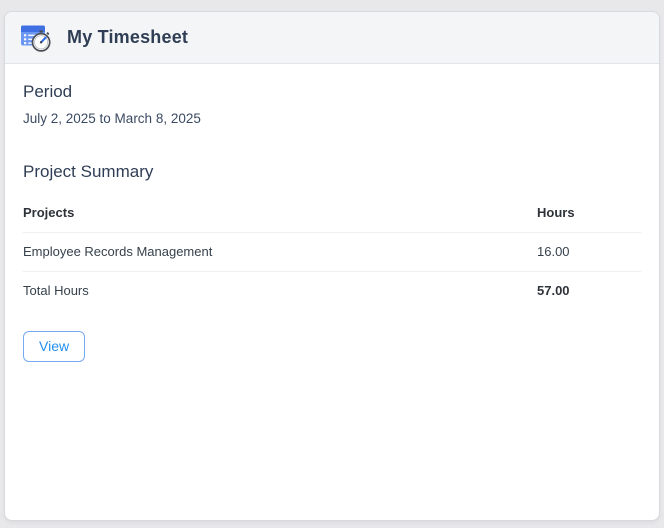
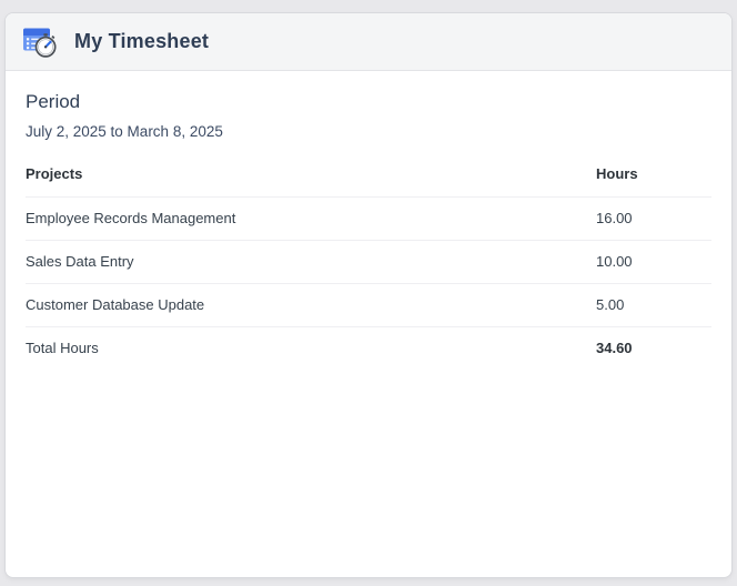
  My Timesheet
  Period
  July 2, 2025 to March 8, 2025
- Project Summary
  Projects	Hours
  Employee Records Management	16.00
+ Sales Data Entry	10.00
+ Customer Database Update	5.00
- Total Hours	57.00
+ Total Hours	34.60
- View
